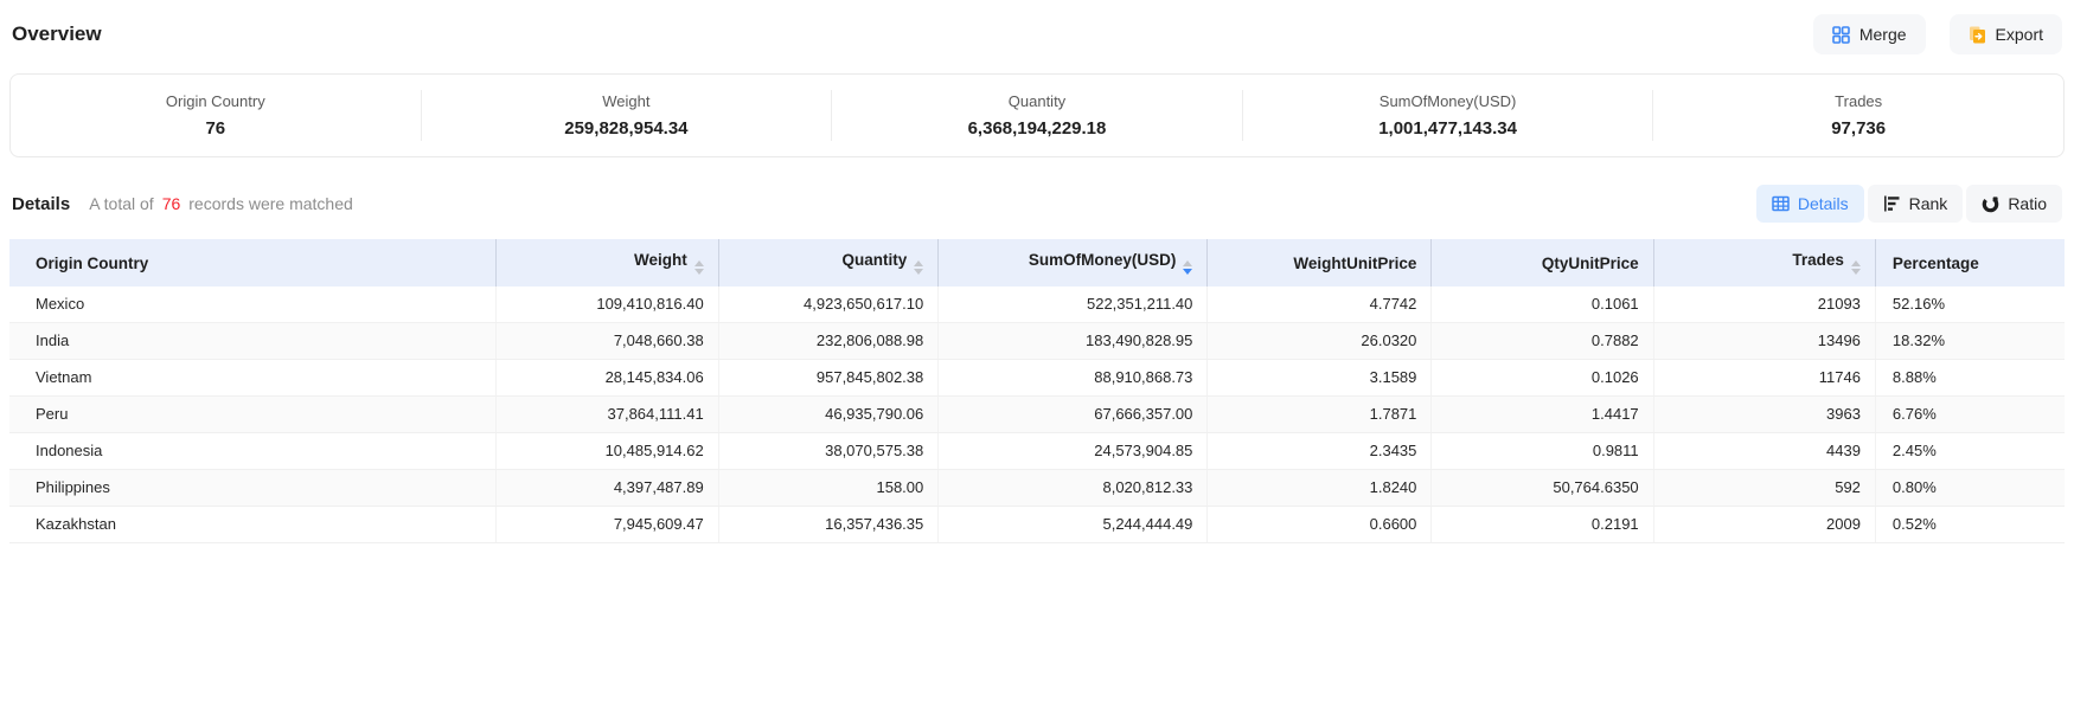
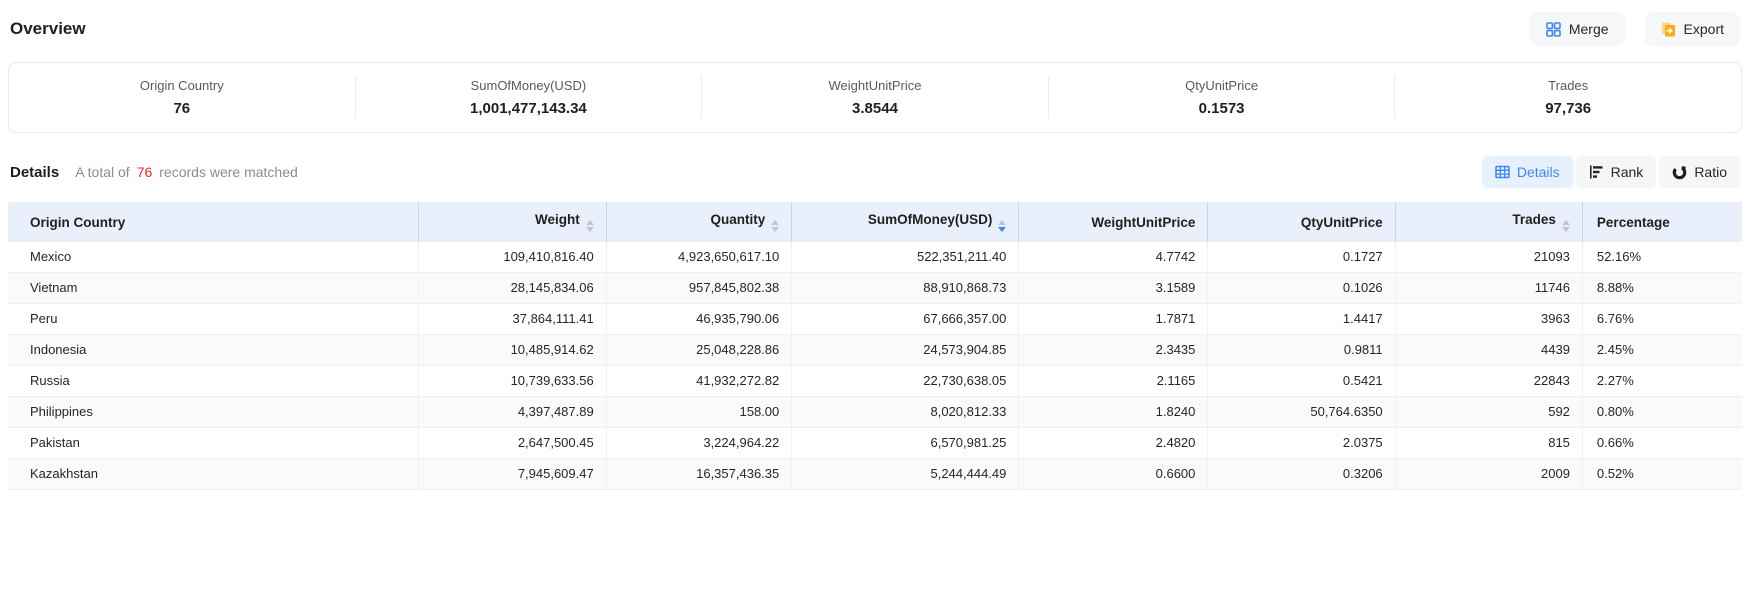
  Overview
  Merge
  Export
  Origin Country
  76
- Weight
- 259,828,954.34
- Quantity
- 6,368,194,229.18
  SumOfMoney(USD)
  1,001,477,143.34
+ WeightUnitPrice
+ 3.8544
+ QtyUnitPrice
+ 0.1573
  Trades
  97,736
  Details
  A total of 76 records were matched
  Details
  Rank
  Ratio
  Origin Country	Weight	Quantity	SumOfMoney(USD)	WeightUnitPrice	QtyUnitPrice	Trades	Percentage
- Mexico	109,410,816.40	4,923,650,617.10	522,351,211.40	4.7742	0.1061	21093	52.16%
+ Mexico	109,410,816.40	4,923,650,617.10	522,351,211.40	4.7742	0.1727	21093	52.16%
- India	7,048,660.38	232,806,088.98	183,490,828.95	26.0320	0.7882	13496	18.32%
  Vietnam	28,145,834.06	957,845,802.38	88,910,868.73	3.1589	0.1026	11746	8.88%
  Peru	37,864,111.41	46,935,790.06	67,666,357.00	1.7871	1.4417	3963	6.76%
- Indonesia	10,485,914.62	38,070,575.38	24,573,904.85	2.3435	0.9811	4439	2.45%
+ Indonesia	10,485,914.62	25,048,228.86	24,573,904.85	2.3435	0.9811	4439	2.45%
+ Russia	10,739,633.56	41,932,272.82	22,730,638.05	2.1165	0.5421	22843	2.27%
  Philippines	4,397,487.89	158.00	8,020,812.33	1.8240	50,764.6350	592	0.80%
+ Pakistan	2,647,500.45	3,224,964.22	6,570,981.25	2.4820	2.0375	815	0.66%
- Kazakhstan	7,945,609.47	16,357,436.35	5,244,444.49	0.6600	0.2191	2009	0.52%
+ Kazakhstan	7,945,609.47	16,357,436.35	5,244,444.49	0.6600	0.3206	2009	0.52%
